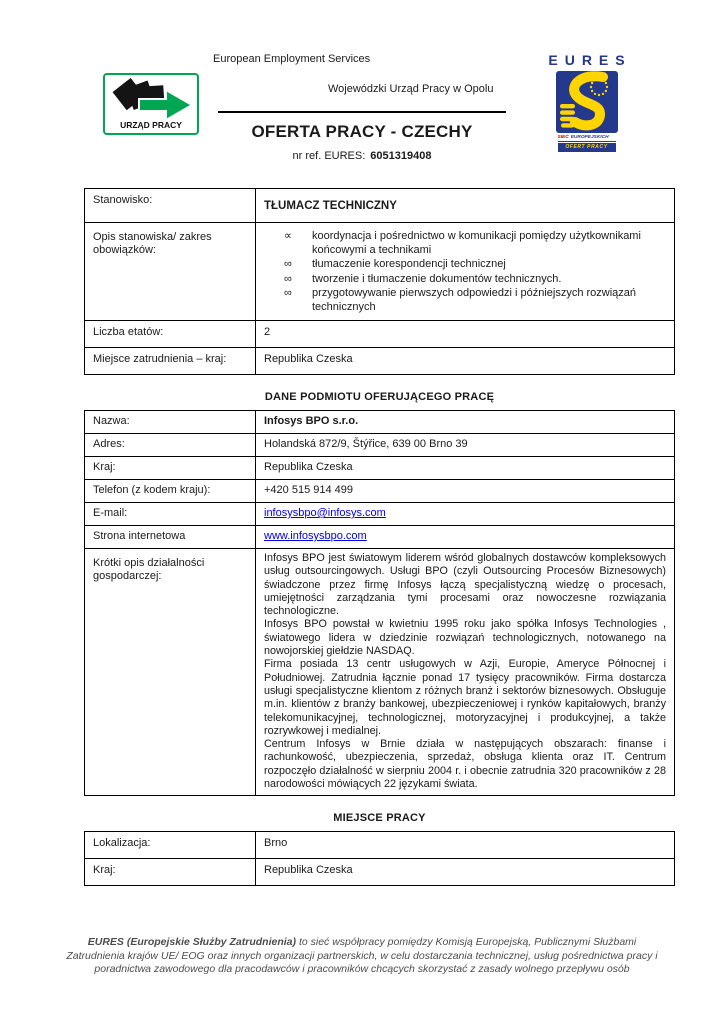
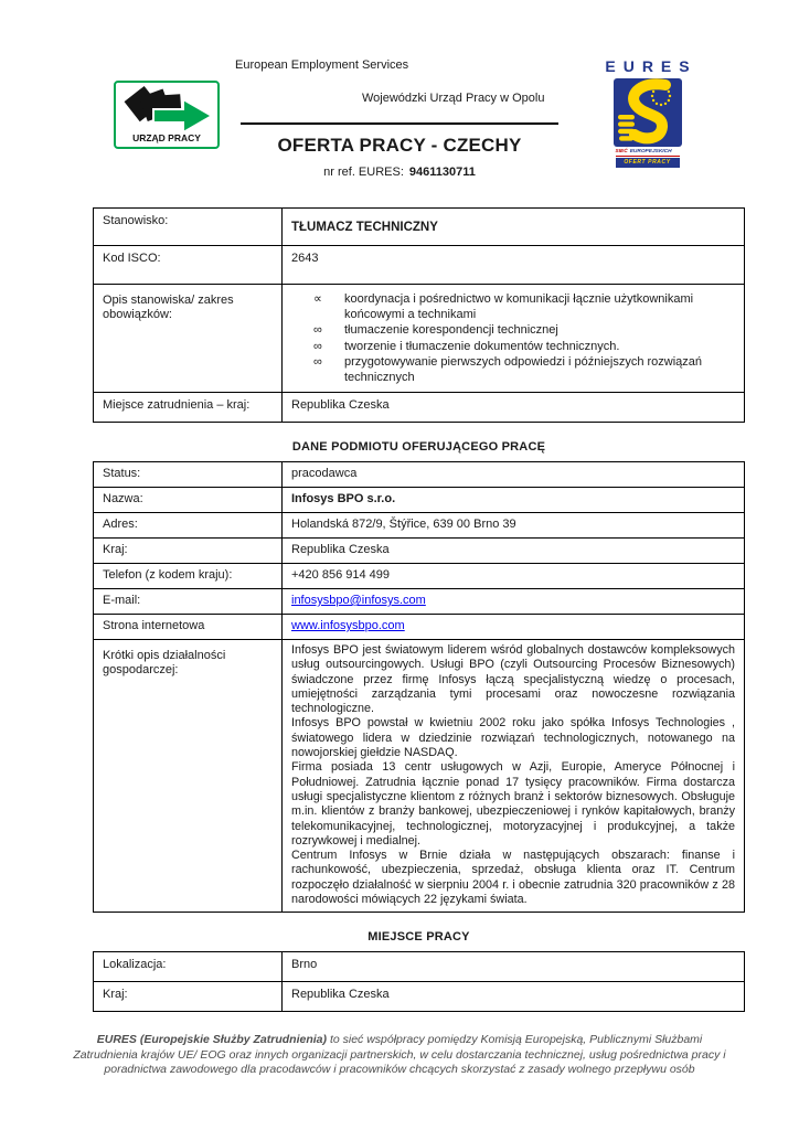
  URZĄD PRACY
  European Employment Services
  Wojewódzki Urząd Pracy w Opolu
  OFERTA PRACY - CZECHY
- nr ref. EURES: 6051319408
+ nr ref. EURES: 9461130711
  EURES
  Stanowisko:	TŁUMACZ TECHNICZNY
+ Kod ISCO:	2643
- Opis stanowiska/ zakres obowiązków:	∝ koordynacja i pośrednictwo w komunikacji pomiędzy użytkownikami końcowymi a technikami ∞ tłumaczenie korespondencji technicznej ∞ tworzenie i tłumaczenie dokumentów technicznych. ∞ przygotowywanie pierwszych odpowiedzi i późniejszych rozwiązań technicznych
+ Opis stanowiska/ zakres obowiązków:	∝ koordynacja i pośrednictwo w komunikacji łącznie użytkownikami końcowymi a technikami ∞ tłumaczenie korespondencji technicznej ∞ tworzenie i tłumaczenie dokumentów technicznych. ∞ przygotowywanie pierwszych odpowiedzi i późniejszych rozwiązań technicznych
- Liczba etatów:	2
  Miejsce zatrudnienia – kraj:	Republika Czeska
  DANE PODMIOTU OFERUJĄCEGO PRACĘ
+ Status:	pracodawca
  Nazwa:	Infosys BPO s.r.o.
  Adres:	Holandská 872/9, Štýřice, 639 00 Brno 39
  Kraj:	Republika Czeska
- Telefon (z kodem kraju):	+420 515 914 499
+ Telefon (z kodem kraju):	+420 856 914 499
  E-mail:	infosysbpo@infosys.com
  Strona internetowa	www.infosysbpo.com
- Krótki opis działalności gospodarczej:	Infosys BPO jest światowym liderem wśród globalnych dostawców kompleksowych usług outsourcingowych. Usługi BPO (czyli Outsourcing Procesów Biznesowych) świadczone przez firmę Infosys łączą specjalistyczną wiedzę o procesach, umiejętności zarządzania tymi procesami oraz nowoczesne rozwiązania technologiczne. Infosys BPO powstał w kwietniu 1995 roku jako spółka Infosys Technologies , światowego lidera w dziedzinie rozwiązań technologicznych, notowanego na nowojorskiej giełdzie NASDAQ. Firma posiada 13 centr usługowych w Azji, Europie, Ameryce Północnej i Południowej. Zatrudnia łącznie ponad 17 tysięcy pracowników. Firma dostarcza usługi specjalistyczne klientom z różnych branż i sektorów biznesowych. Obsługuje m.in. klientów z branży bankowej, ubezpieczeniowej i rynków kapitałowych, branży telekomunikacyjnej, technologicznej, motoryzacyjnej i produkcyjnej, a także rozrywkowej i medialnej. Centrum Infosys w Brnie działa w następujących obszarach: finanse i rachunkowość, ubezpieczenia, sprzedaż, obsługa klienta oraz IT. Centrum rozpoczęło działalność w sierpniu 2004 r. i obecnie zatrudnia 320 pracowników z 28 narodowości mówiących 22 językami świata.
+ Krótki opis działalności gospodarczej:	Infosys BPO jest światowym liderem wśród globalnych dostawców kompleksowych usług outsourcingowych. Usługi BPO (czyli Outsourcing Procesów Biznesowych) świadczone przez firmę Infosys łączą specjalistyczną wiedzę o procesach, umiejętności zarządzania tymi procesami oraz nowoczesne rozwiązania technologiczne. Infosys BPO powstał w kwietniu 2002 roku jako spółka Infosys Technologies , światowego lidera w dziedzinie rozwiązań technologicznych, notowanego na nowojorskiej giełdzie NASDAQ. Firma posiada 13 centr usługowych w Azji, Europie, Ameryce Północnej i Południowej. Zatrudnia łącznie ponad 17 tysięcy pracowników. Firma dostarcza usługi specjalistyczne klientom z różnych branż i sektorów biznesowych. Obsługuje m.in. klientów z branży bankowej, ubezpieczeniowej i rynków kapitałowych, branży telekomunikacyjnej, technologicznej, motoryzacyjnej i produkcyjnej, a także rozrywkowej i medialnej. Centrum Infosys w Brnie działa w następujących obszarach: finanse i rachunkowość, ubezpieczenia, sprzedaż, obsługa klienta oraz IT. Centrum rozpoczęło działalność w sierpniu 2004 r. i obecnie zatrudnia 320 pracowników z 28 narodowości mówiących 22 językami świata.
  MIEJSCE PRACY
  Lokalizacja:	Brno
  Kraj:	Republika Czeska
  EURES (Europejskie Służby Zatrudnienia) to sieć współpracy pomiędzy Komisją Europejską, Publicznymi Służbami Zatrudnienia krajów UE/ EOG oraz innych organizacji partnerskich, w celu dostarczania technicznej, usług pośrednictwa pracy i poradnictwa zawodowego dla pracodawców i pracowników chcących skorzystać z zasady wolnego przepływu osób
